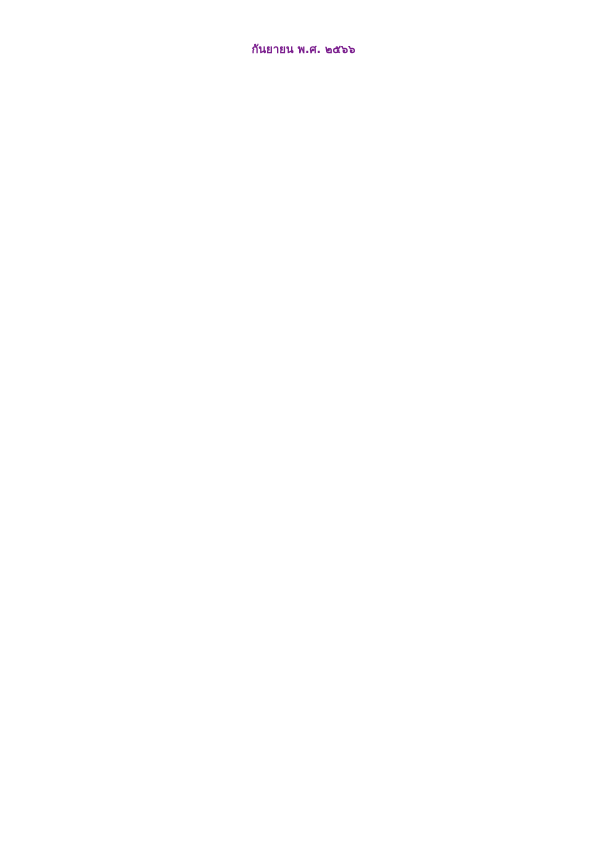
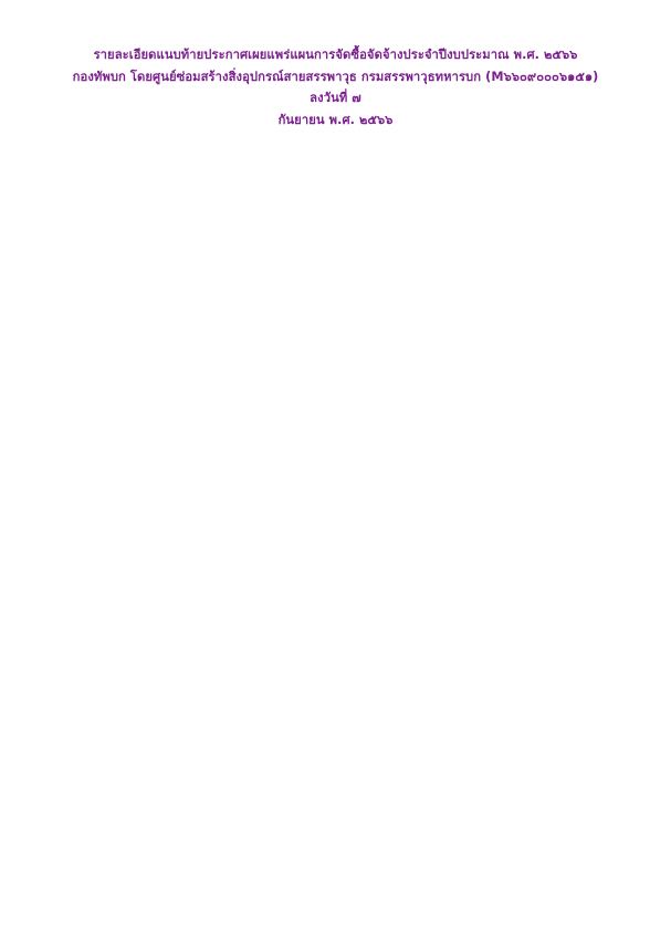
+ รายละเอียดแนบท้ายประกาศเผยแพร่แผนการจัดซื้อจัดจ้างประจำปีงบประมาณ พ.ศ. ๒๕๖๖
+ กองทัพบก โดยศูนย์ซ่อมสร้างสิ่งอุปกรณ์สายสรรพาวุธ กรมสรรพาวุธทหารบก (M๖๖๐๙๐๐๐๖๑๕๑) ลงวันที่ ๗
  กันยายน พ.ศ. ๒๕๖๖
